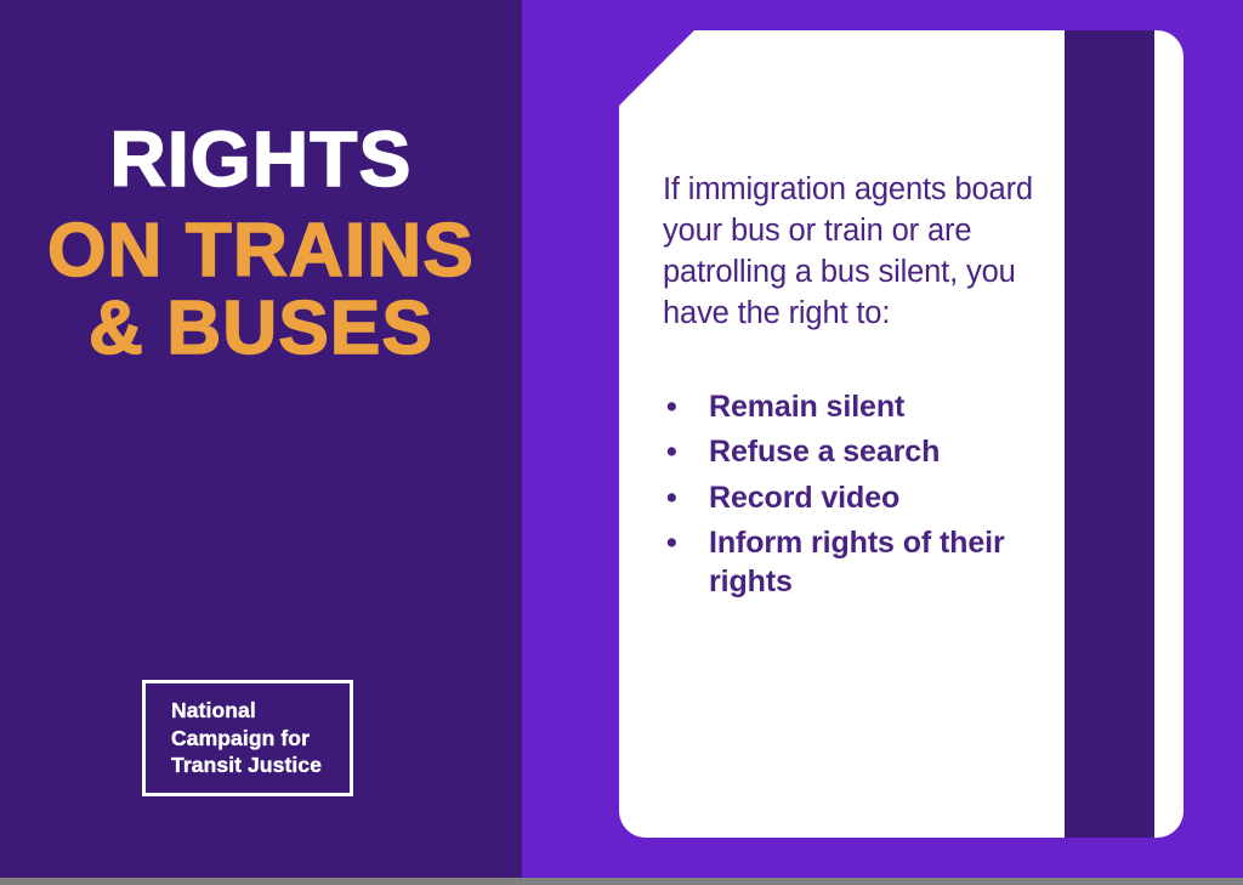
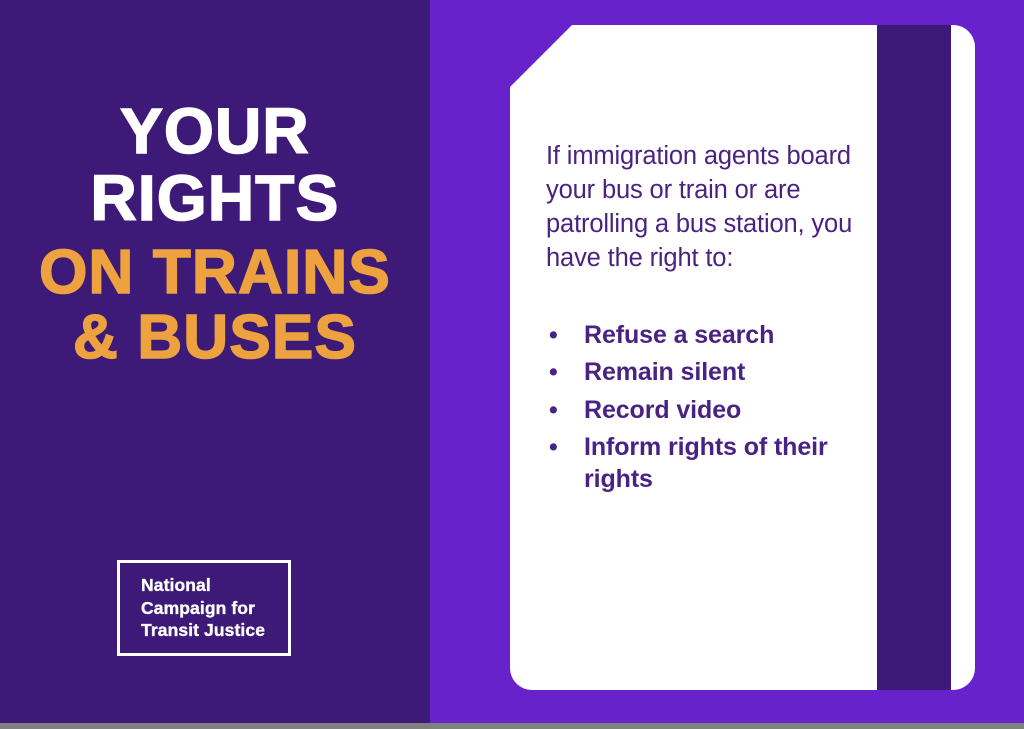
+ YOUR
  RIGHTS
  ON TRAINS
  & BUSES
  National
  Campaign for
  Transit Justice
- If immigration agents board your bus or train or are patrolling a bus silent, you have the right to:
+ If immigration agents board your bus or train or are patrolling a bus station, you have the right to:
  •
- Remain silent
+ Refuse a search
  •
- Refuse a search
+ Remain silent
  •
  Record video
  •
  Inform rights of their rights
